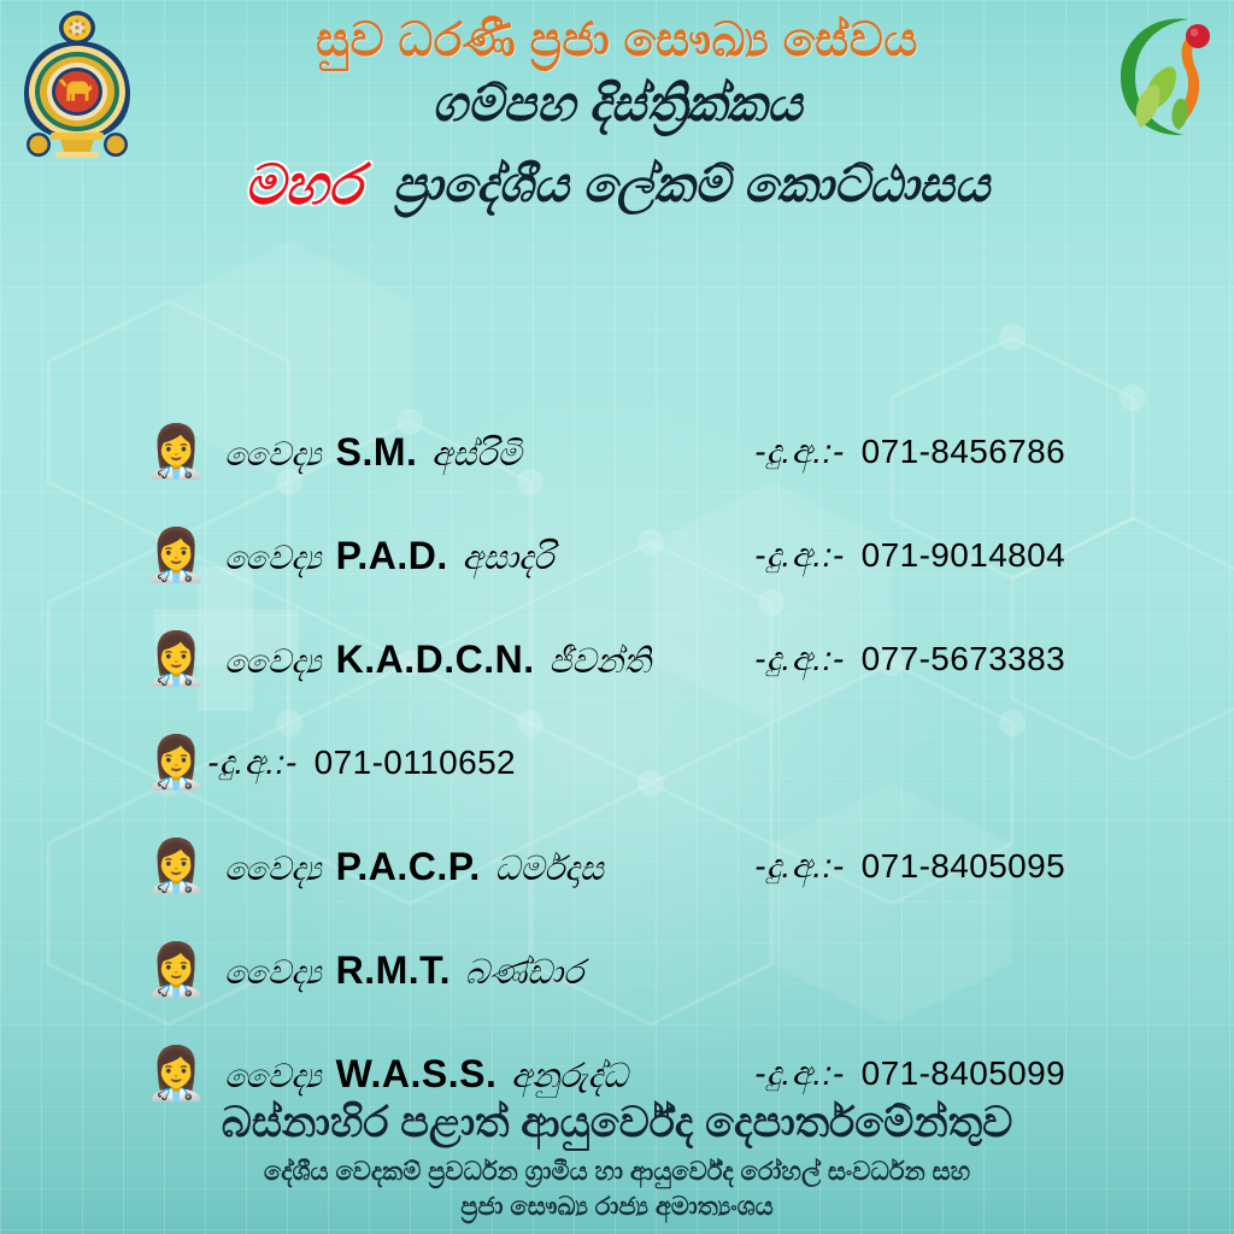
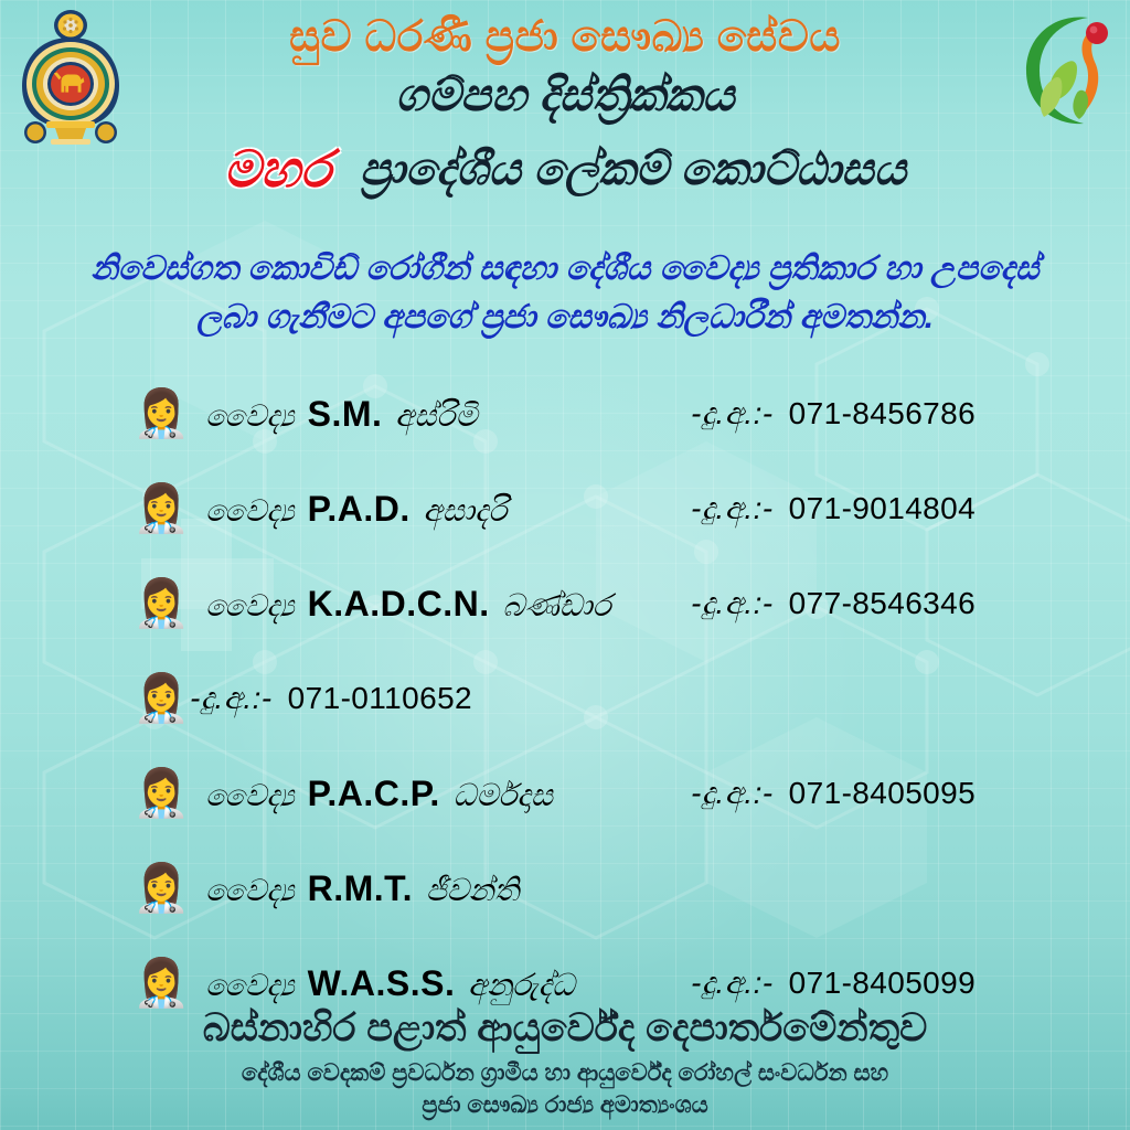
  සුව ධරණී ප්‍රජා සෞඛ්‍ය සේවය
  ගම්පහ දිස්ත්‍රික්කය
  මහර
  ප්‍රාදේශීය ලේකම් කොට්ඨාසය
+ නිවෙස්ගත කොවිඩ් රෝගීන් සඳහා දේශීය වෛද්‍ය ප්‍රතිකාර හා උපදෙස්
+ ලබා ගැනීමට අපගේ ප්‍රජා සෞඛ්‍ය නිලධාරීන් අමතන්න.
  👩‍⚕️
  වෛද්‍ය S.M. අස්රිමි
  -දු.අ.:- 071-8456786
  👩‍⚕️
  වෛද්‍ය P.A.D. අසාදරි
  -දු.අ.:- 071-9014804
  👩‍⚕️
- වෛද්‍ය K.A.D.C.N. ජීවන්ති
+ වෛද්‍ය K.A.D.C.N. බණ්ඩාර
- -දු.අ.:- 077-5673383
+ -දු.අ.:- 077-8546346
  👩‍⚕️
  -දු.අ.:- 071-0110652
  👩‍⚕️
  වෛද්‍ය P.A.C.P. ධර්මදාස
  -දු.අ.:- 071-8405095
  👩‍⚕️
- වෛද්‍ය R.M.T. බණ්ඩාර
+ වෛද්‍ය R.M.T. ජීවන්ති
  👩‍⚕️
  වෛද්‍ය W.A.S.S. අනුරුද්ධ
  -දු.අ.:- 071-8405099
  බස්නාහිර පළාත් ආයුර්වේද දෙපාර්තමේන්තුව
  දේශීය වෙදකම් ප්‍රවර්ධන ග්‍රාමීය හා ආයුර්වේද රෝහල් සංවර්ධන සහ
  ප්‍රජා සෞඛ්‍ය රාජ්‍ය අමාත්‍යංශය
